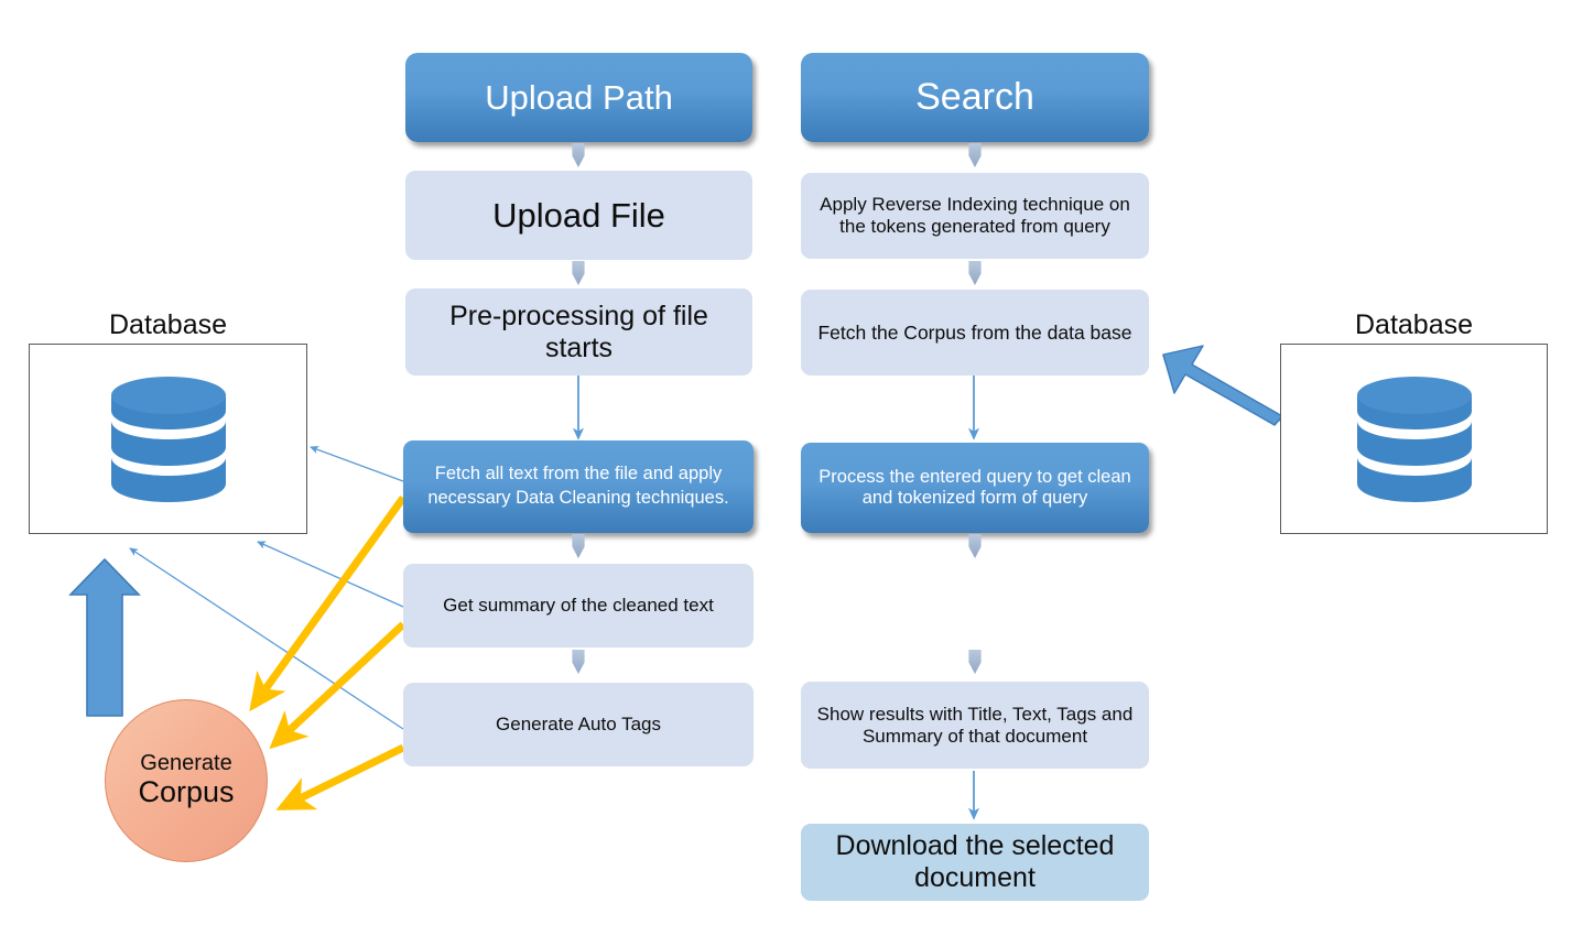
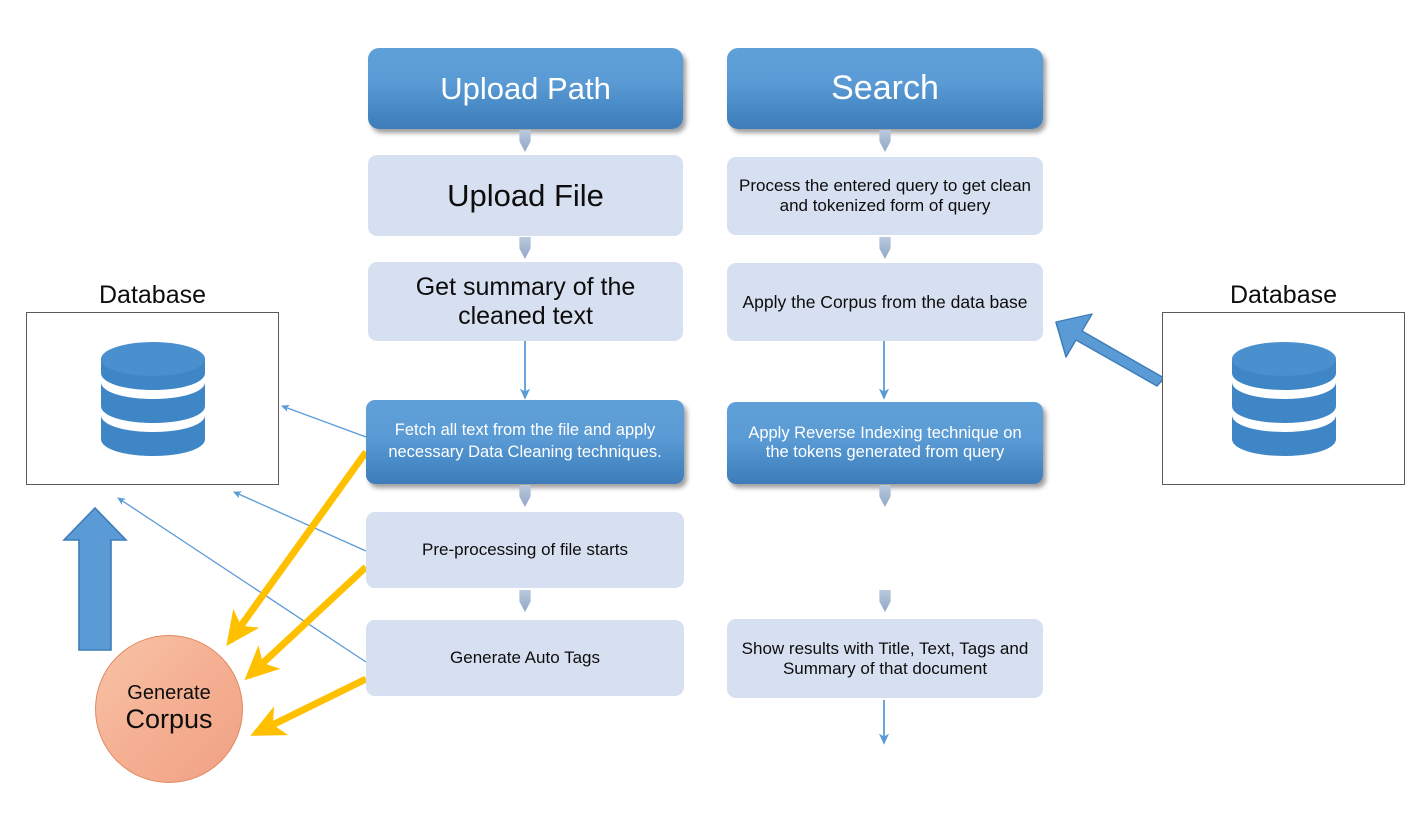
  Upload Path
  Upload File
- Pre-processing of file starts
+ Get summary of the cleaned text
  Fetch all text from the file and apply necessary Data Cleaning techniques.
- Get summary of the cleaned text
+ Pre-processing of file starts
  Generate Auto Tags
  Search
- Apply Reverse Indexing technique on the tokens generated from query
+ Process the entered query to get clean and tokenized form of query
- Fetch the Corpus from the data base
+ Apply the Corpus from the data base
- Process the entered query to get clean and tokenized form of query
+ Apply Reverse Indexing technique on the tokens generated from query
  Show results with Title, Text, Tags and Summary of that document
- Download the selected document
  Database
  Database
  Generate
  Corpus
